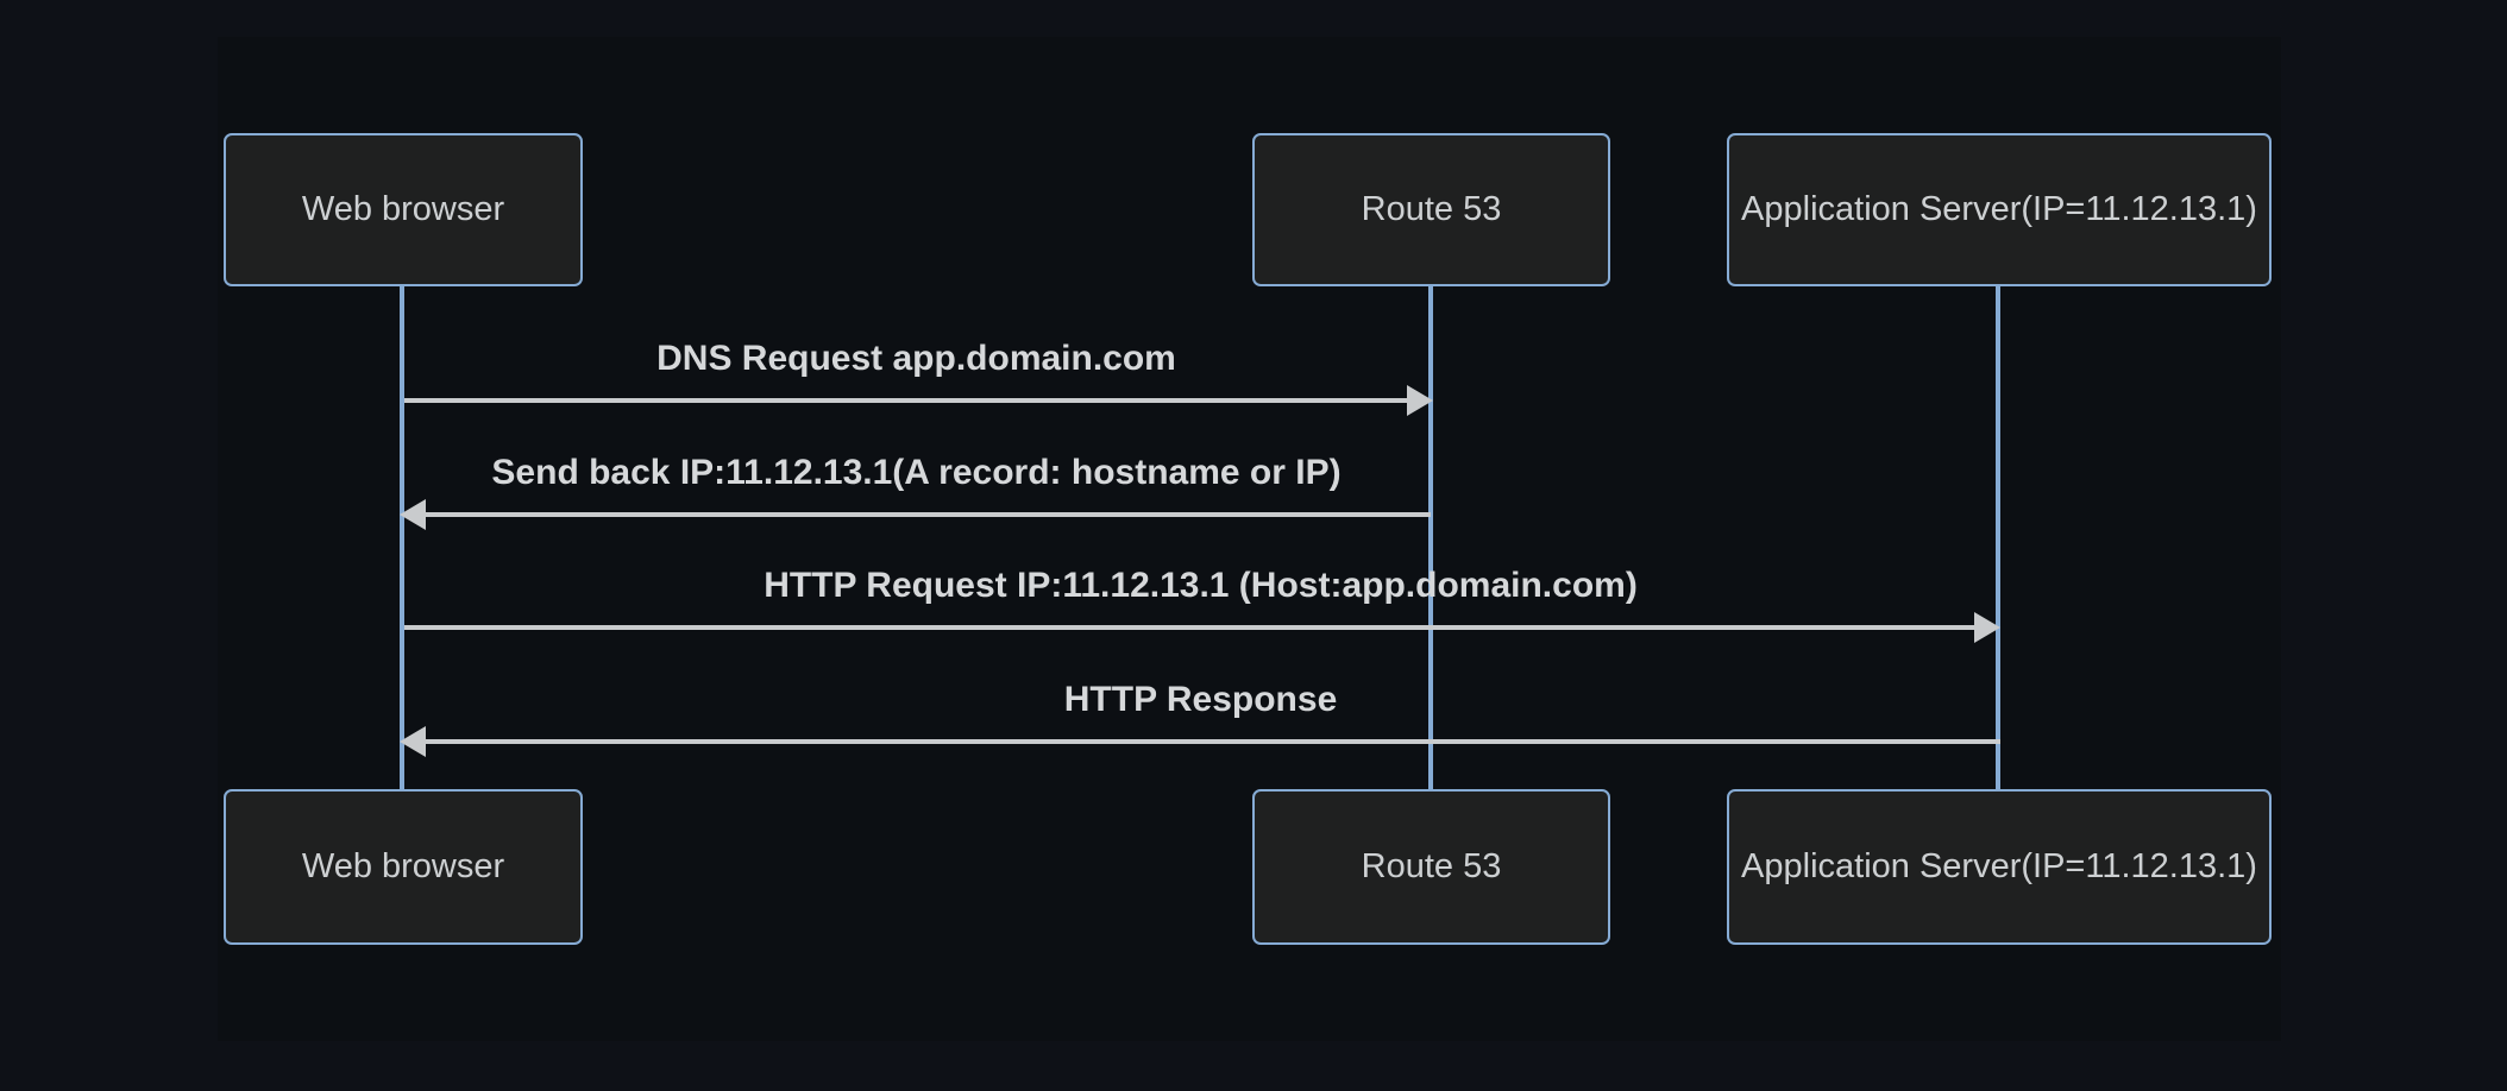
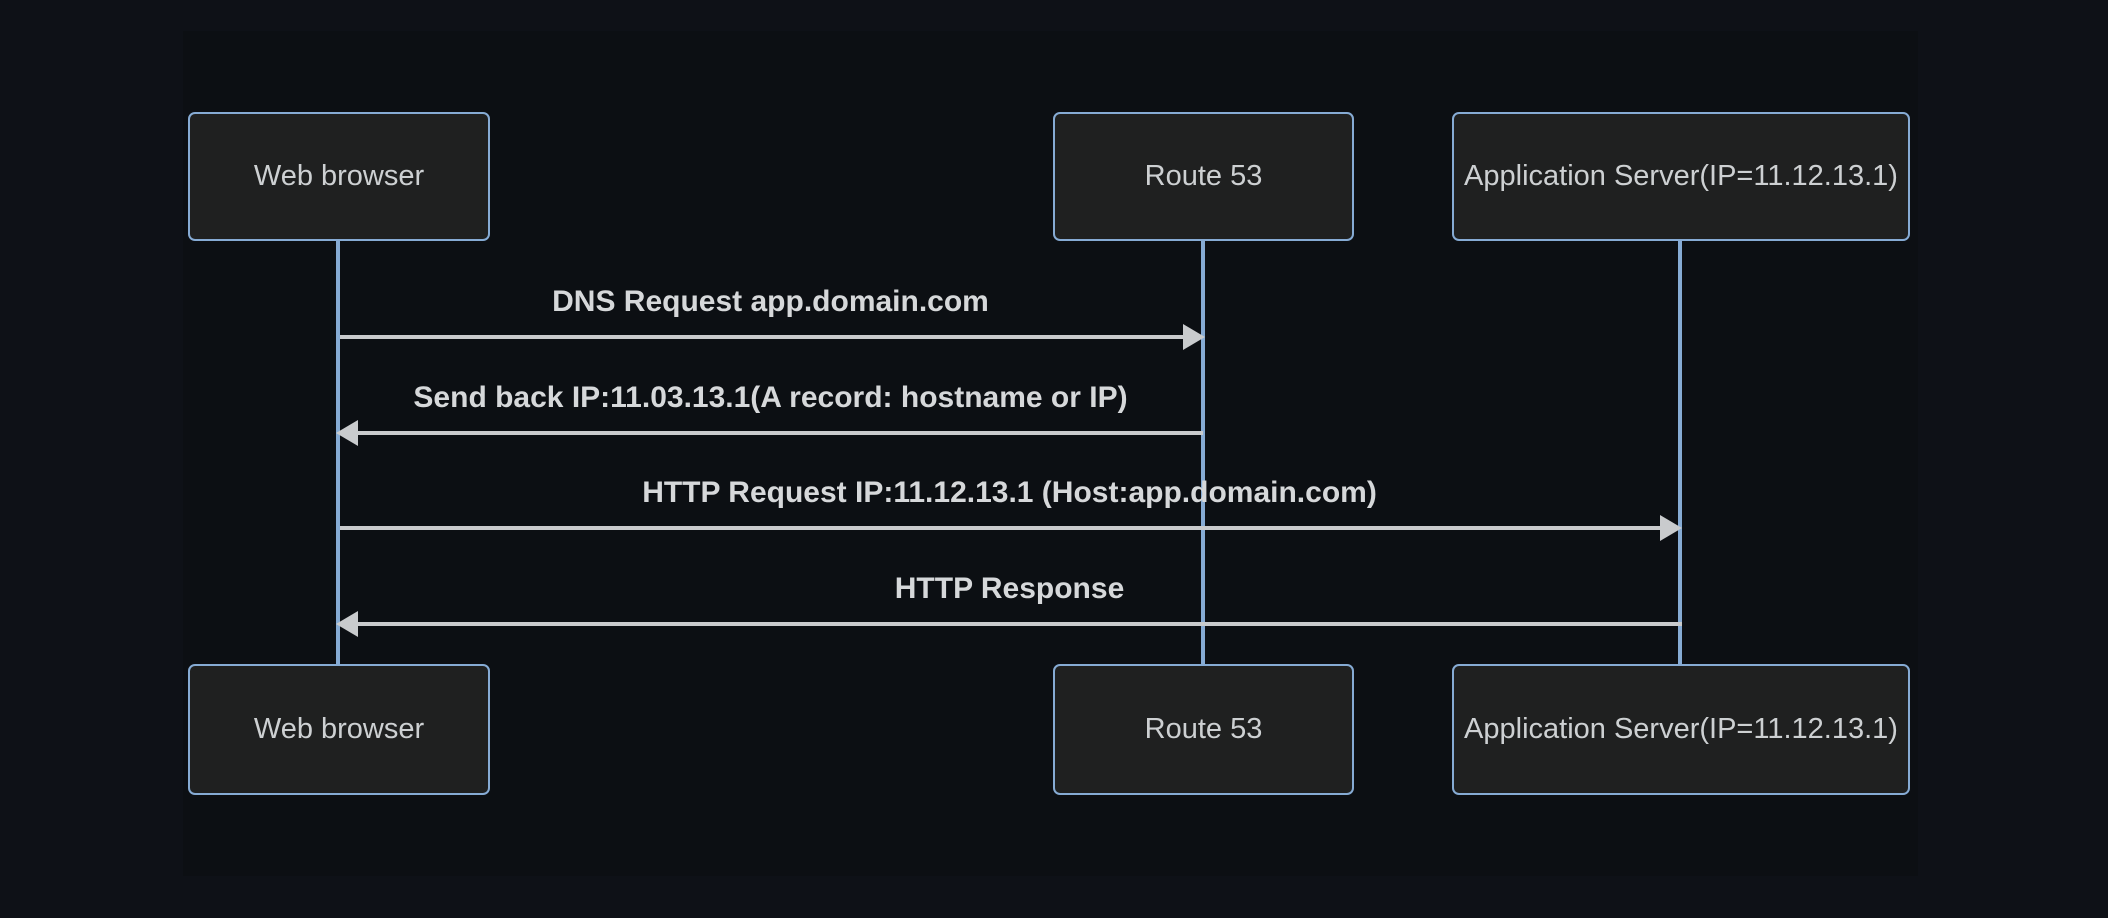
  Web browser
  Route 53
  Application Server(IP=11.12.13.1)
  Web browser
  Route 53
  Application Server(IP=11.12.13.1)
  DNS Request app.domain.com
- Send back IP:11.12.13.1(A record: hostname or IP)
+ Send back IP:11.03.13.1(A record: hostname or IP)
  HTTP Request IP:11.12.13.1 (Host:app.domain.com)
  HTTP Response
